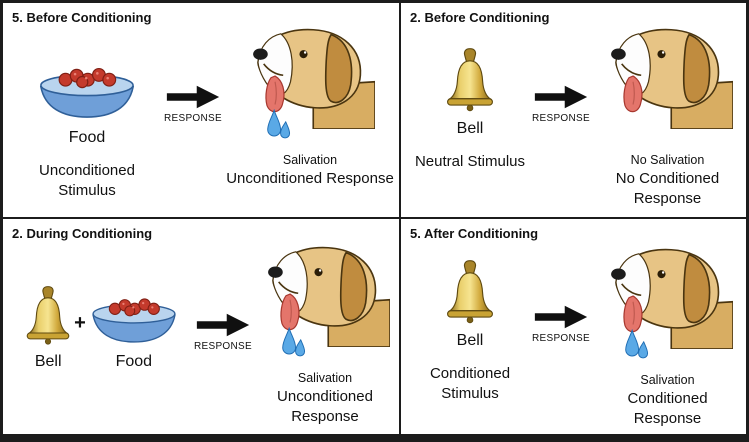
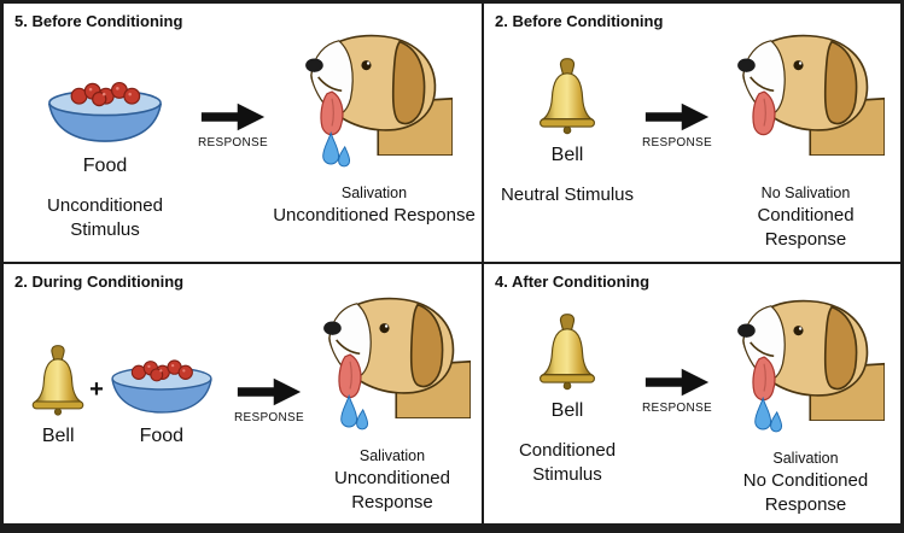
  5. Before Conditioning
  Food
  Unconditioned Stimulus
  RESPONSE
  Salivation
  Unconditioned Response
  2. Before Conditioning
  Bell
  Neutral Stimulus
  RESPONSE
  No Salivation
- No Conditioned Response
+ Conditioned Response
  2. During Conditioning
  Bell
  +
  Food
  RESPONSE
  Salivation
  Unconditioned Response
- 5. After Conditioning
+ 4. After Conditioning
  Bell
  Conditioned Stimulus
  RESPONSE
  Salivation
- Conditioned Response
+ No Conditioned Response
